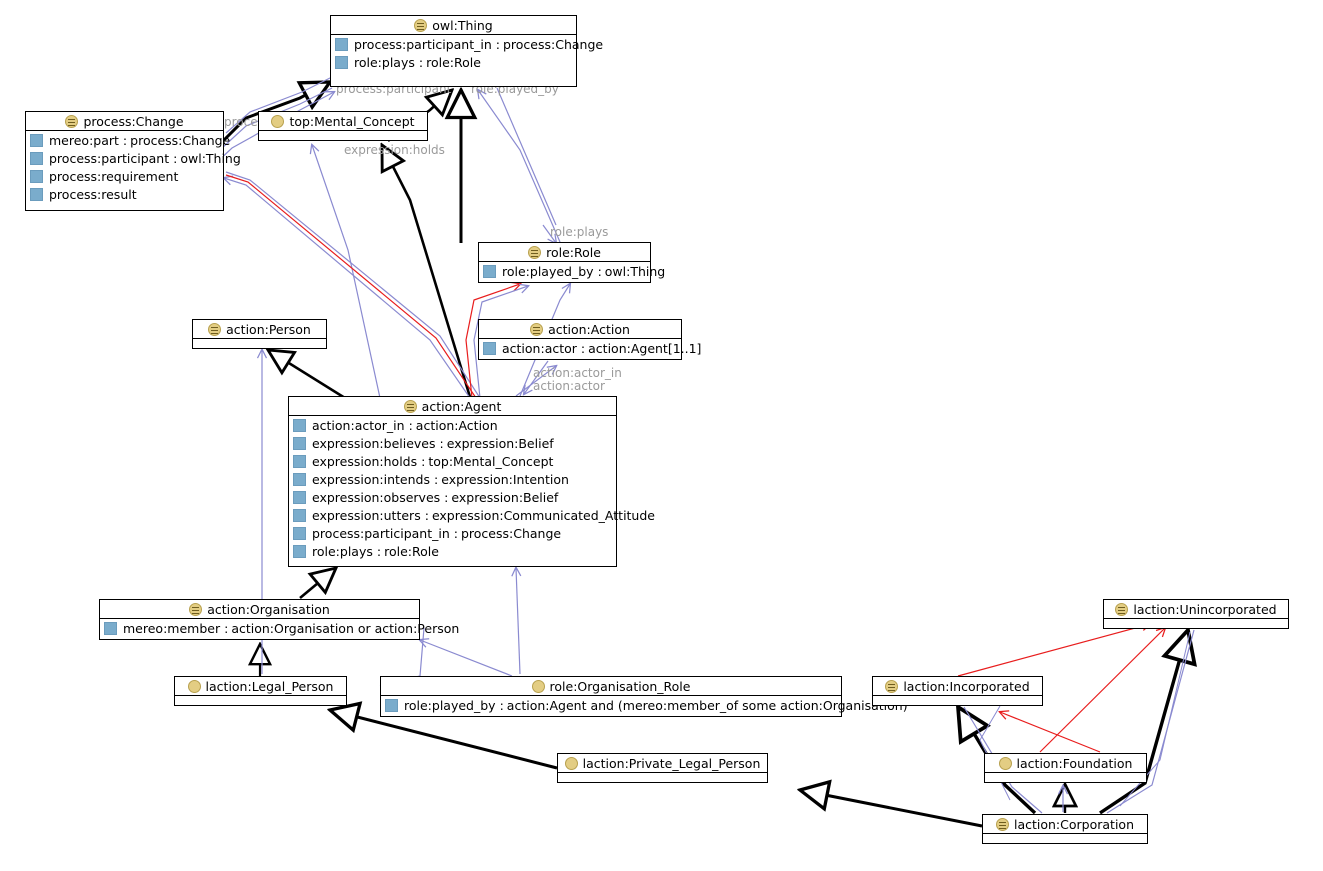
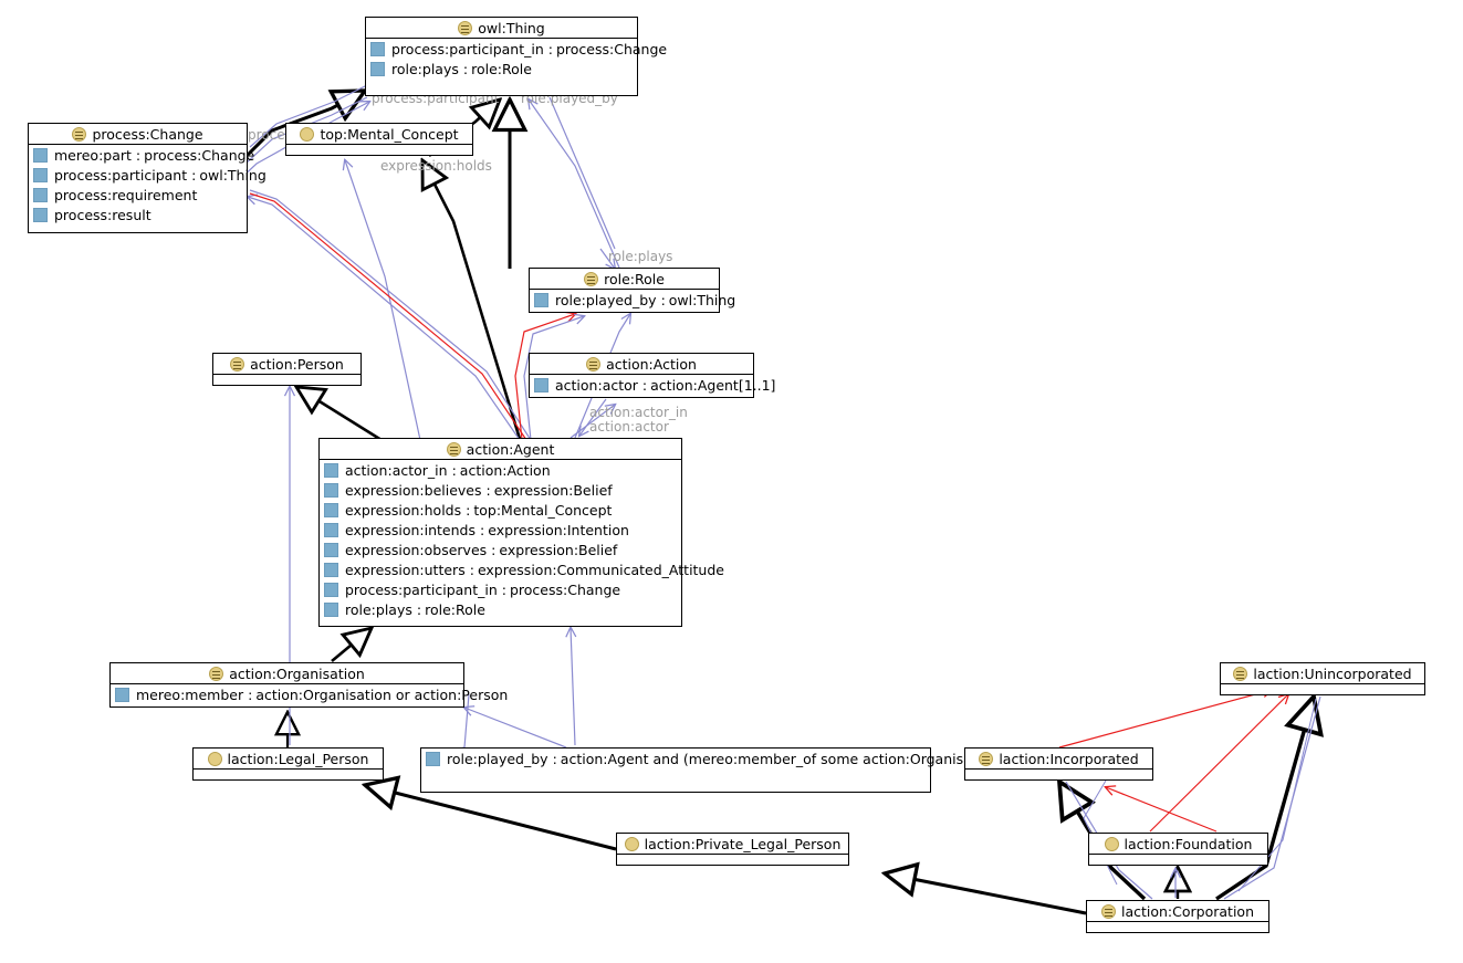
  process:participant
  role:played_by
  expression:holds
  role:plays
  action:actor_in
  action:actor
  owl:Thing
  process:participant_in
  :
  process:Change
  role:plays
  :
  role:Role
  process:Change
  mereo:part
  :
  process:Change
  process:participant
  :
  owl:Thing
  process:requirement
  process:result
  top:Mental_Concept
  role:Role
  role:played_by
  :
  owl:Thing
  action:Action
  action:actor
  :
  action:Agent[1..1]
  action:Person
  action:Agent
  action:actor_in
  :
  action:Action
  expression:believes
  :
  expression:Belief
  expression:holds
  :
  top:Mental_Concept
  expression:intends
  :
  expression:Intention
  expression:observes
  :
  expression:Belief
  expression:utters
  :
  expression:Communicated_Attitude
  process:participant_in
  :
  process:Change
  role:plays
  :
  role:Role
  action:Organisation
  mereo:member
  :
  action:Organisation or action:Person
- role:Organisation_Role
  role:played_by
  :
  action:Agent and (mereo:member_of some action:Organis
  laction:Legal_Person
  laction:Private_Legal_Person
  laction:Unincorporated
  laction:Incorporated
  laction:Foundation
  laction:Corporation
